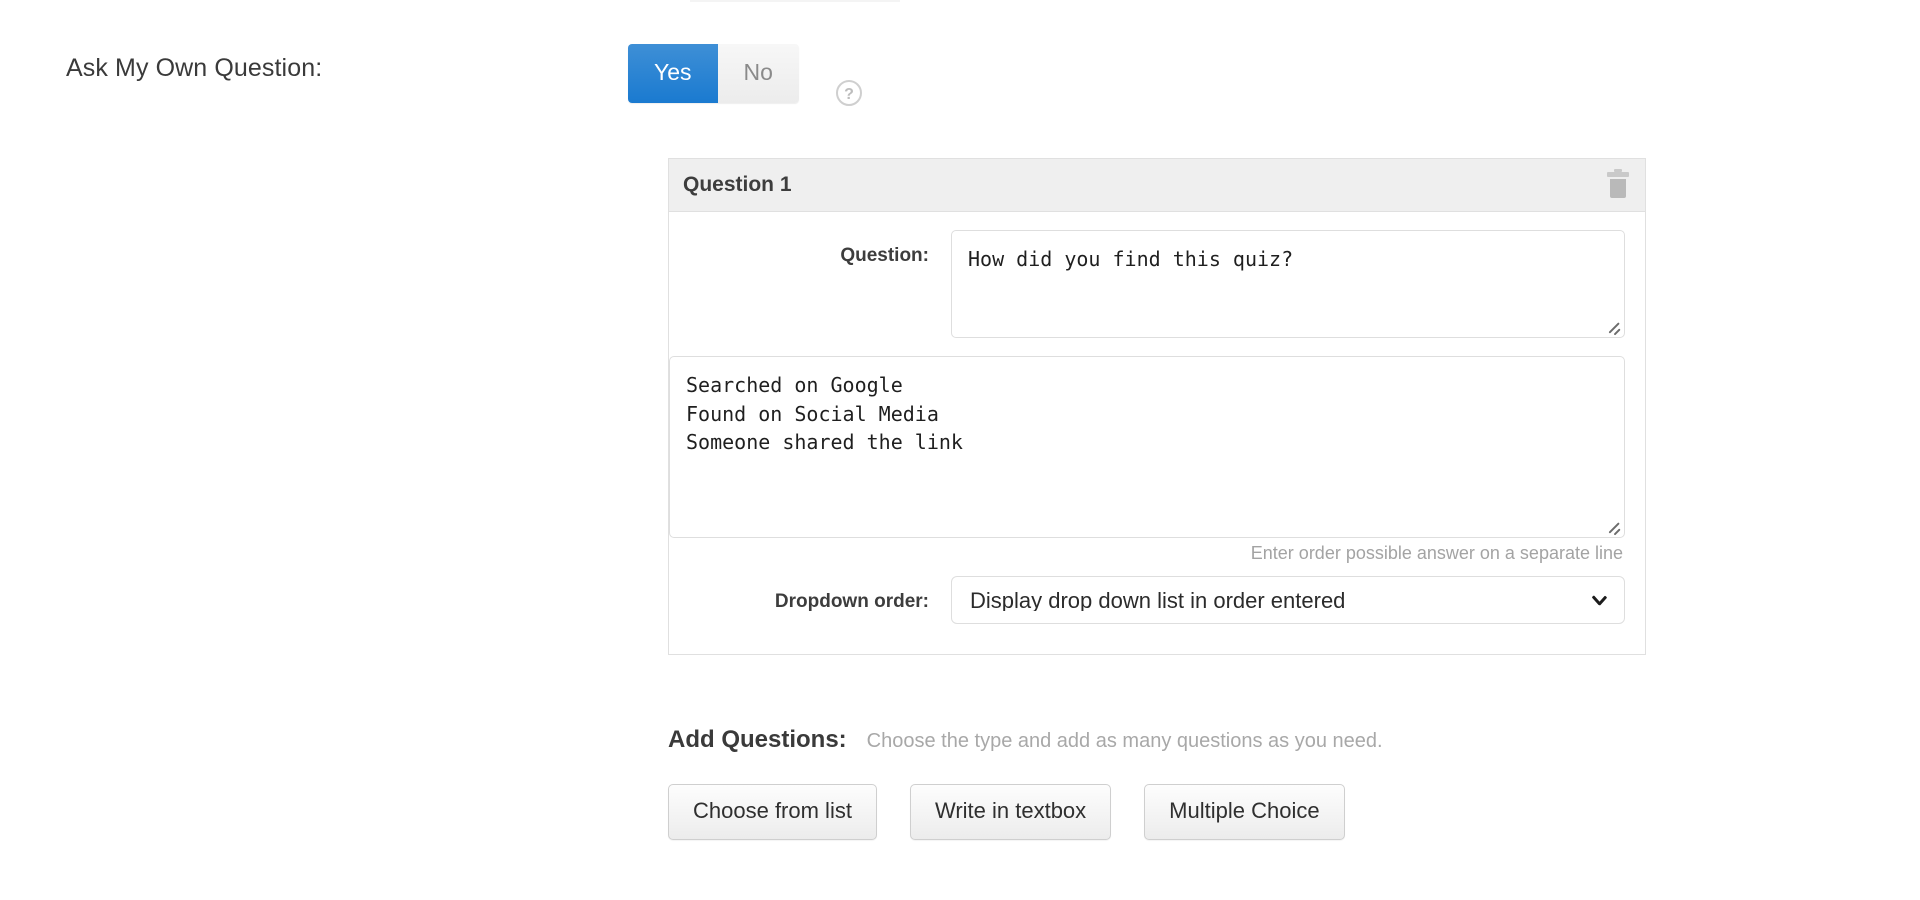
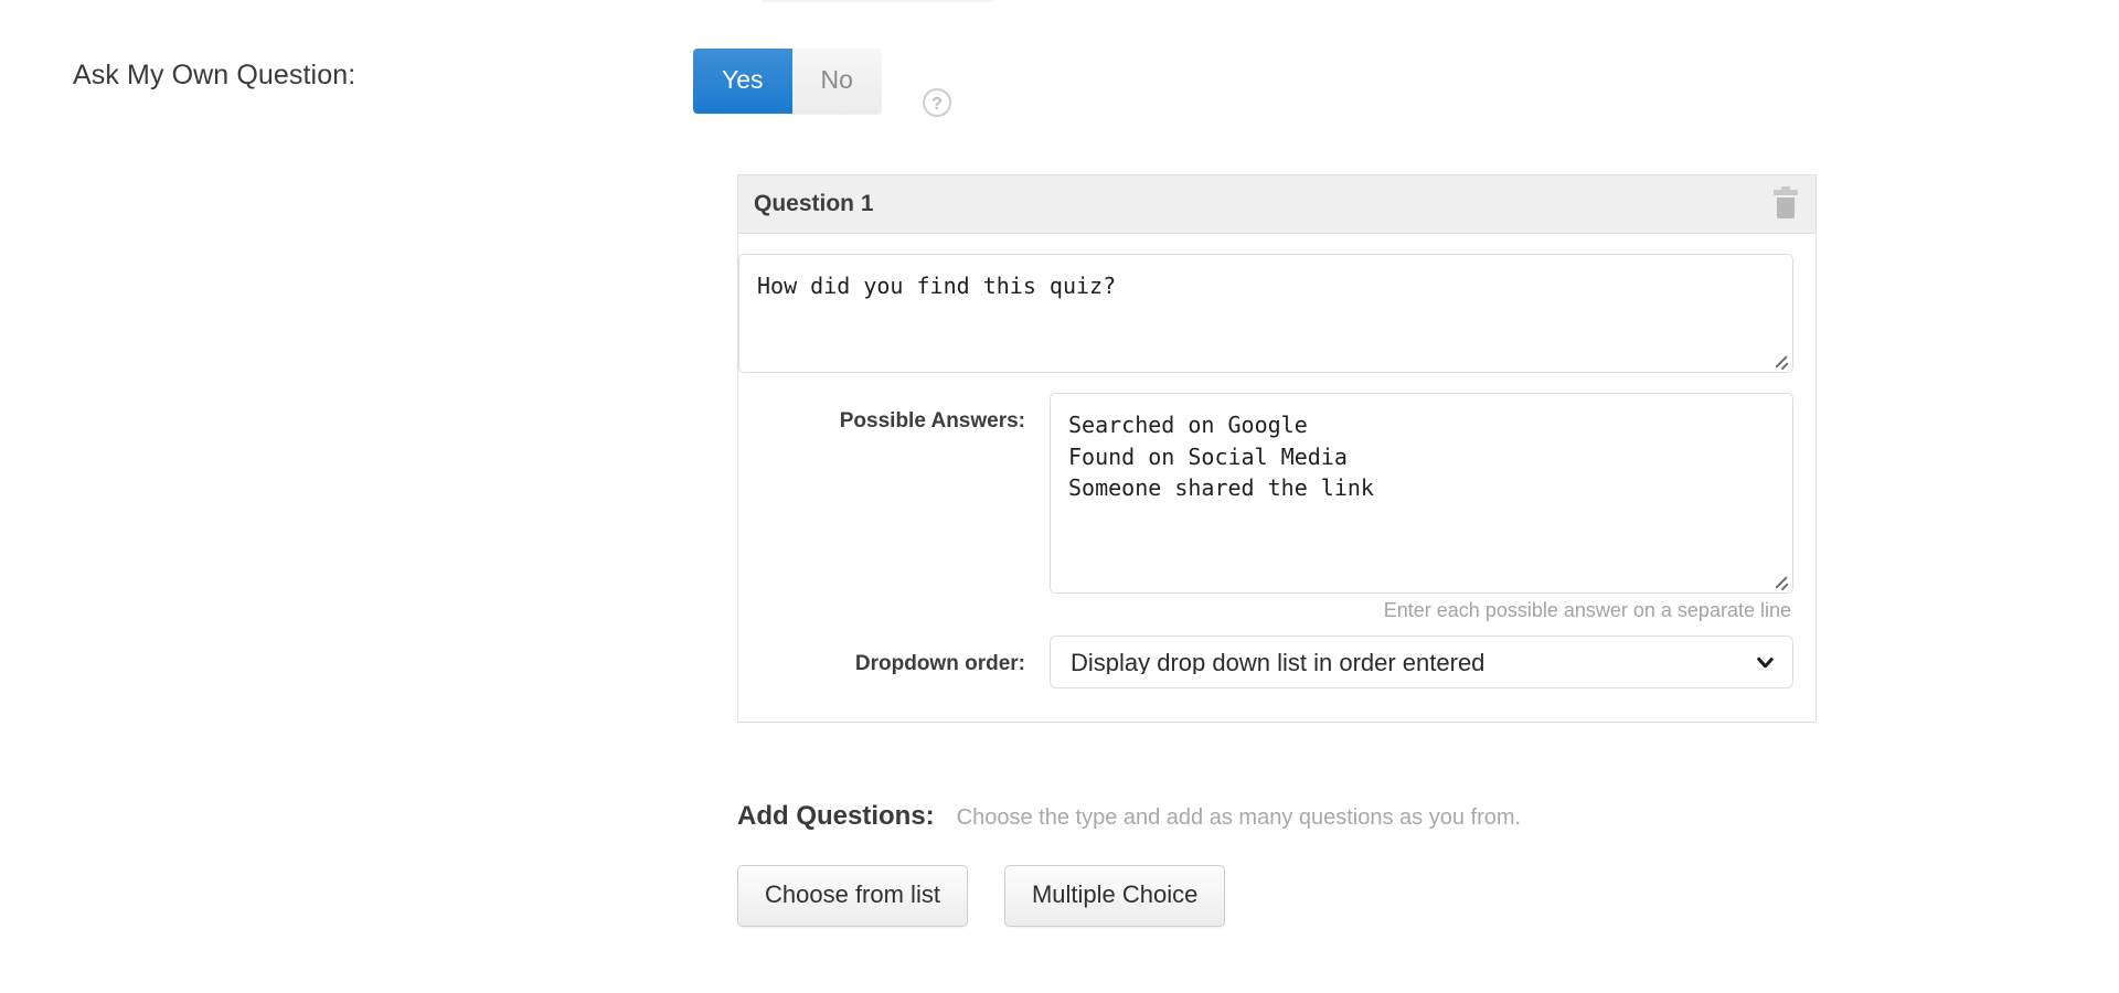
  Ask My Own Question:
  Yes
  No
  ?
  Question 1
- Question:
  How did you find this quiz?
+ Possible Answers:
  Searched on Google
  Found on Social Media
  Someone shared the link
- Enter order possible answer on a separate line
+ Enter each possible answer on a separate line
  Dropdown order:
  Display drop down list in order entered
  Add Questions:
- Choose the type and add as many questions as you need.
+ Choose the type and add as many questions as you from.
  Choose from list
- Write in textbox
  Multiple Choice
